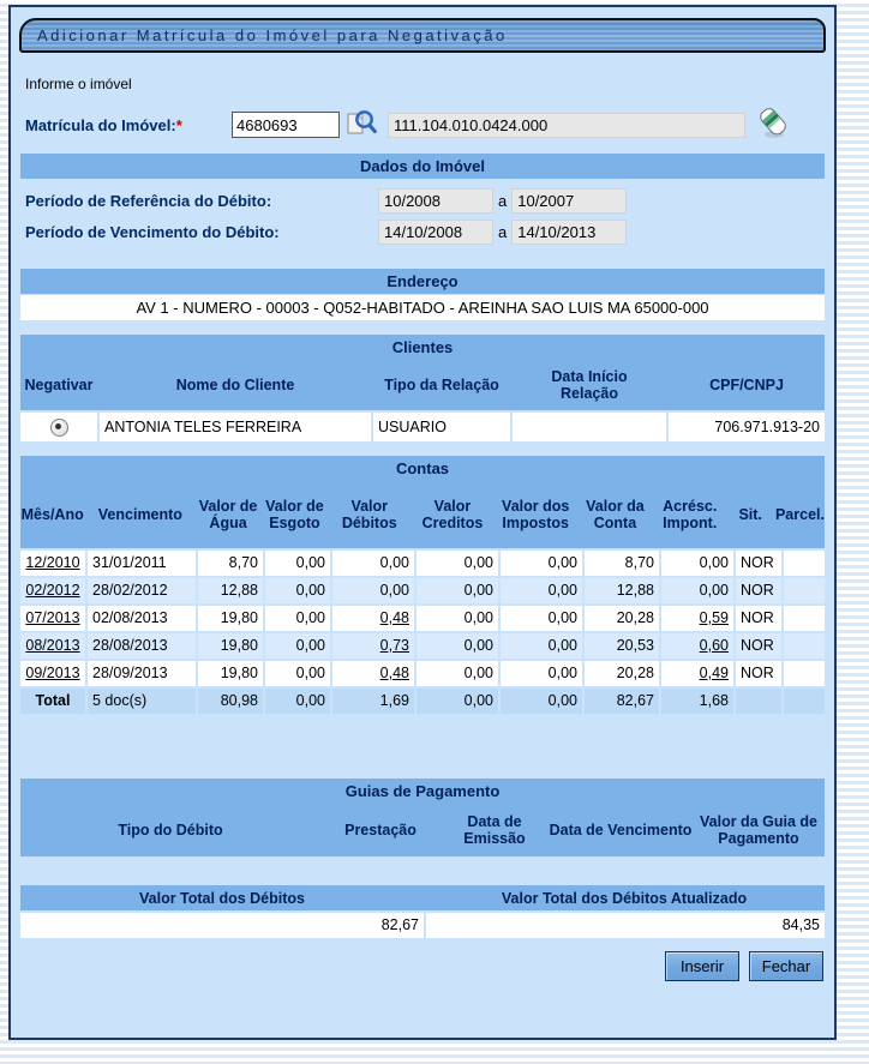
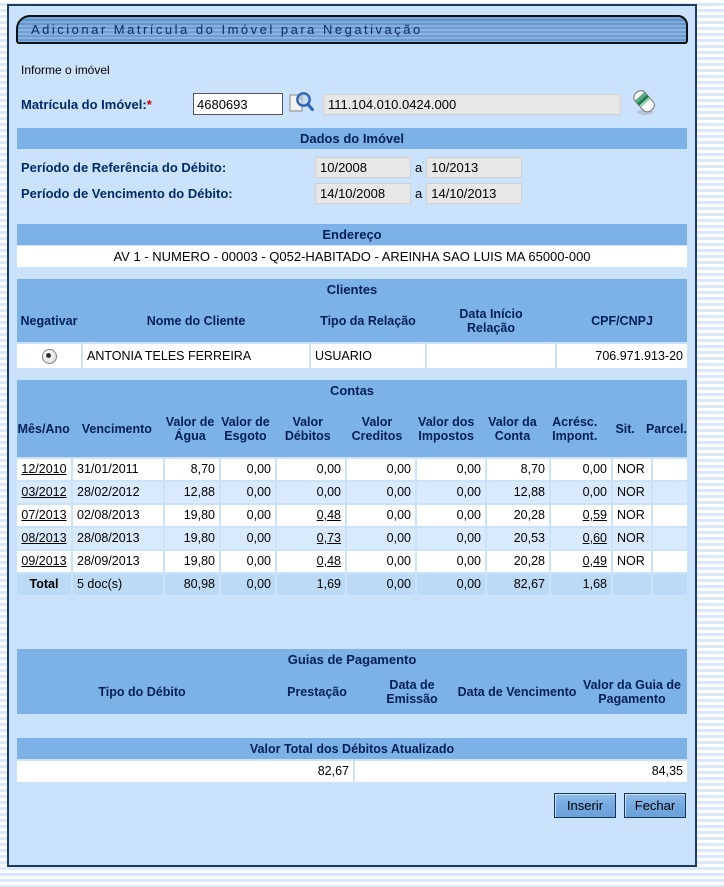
  Adicionar Matrícula do Imóvel para Negativação
  Informe o imóvel
  Matrícula do Imóvel:*
  4680693
  111.104.010.0424.000
  Dados do Imóvel
  Período de Referência do Débito:
  10/2008
  a
- 10/2007
+ 10/2013
  Período de Vencimento do Débito:
  14/10/2008
  a
  14/10/2013
  Endereço
  AV 1 - NUMERO - 00003 - Q052-HABITADO - AREINHA SAO LUIS MA 65000-000
  Clientes
  Negativar
  Nome do Cliente
  Tipo da Relação
  Data Início Relação
  CPF/CNPJ
  ANTONIA TELES FERREIRA
  USUARIO
  706.971.913-20
  Contas
  Mês/Ano
  Vencimento
  Valor de Água
  Valor de Esgoto
  Valor Débitos
  Valor Creditos
  Valor dos Impostos
  Valor da Conta
  Acrésc. Impont.
  Sit.
  Parcel.
  12/2010
  31/01/2011
  8,70
  0,00
  0,00
  0,00
  0,00
  8,70
  0,00
  NOR
- 02/2012
+ 03/2012
  28/02/2012
  12,88
  0,00
  0,00
  0,00
  0,00
  12,88
  0,00
  NOR
  07/2013
  02/08/2013
  19,80
  0,00
  0,48
  0,00
  0,00
  20,28
  0,59
  NOR
  08/2013
  28/08/2013
  19,80
  0,00
  0,73
  0,00
  0,00
  20,53
  0,60
  NOR
  09/2013
  28/09/2013
  19,80
  0,00
  0,48
  0,00
  0,00
  20,28
  0,49
  NOR
  Total
  5 doc(s)
  80,98
  0,00
  1,69
  0,00
  0,00
  82,67
  1,68
  Guias de Pagamento
  Tipo do Débito
  Prestação
  Data de Emissão
  Data de Vencimento
  Valor da Guia de Pagamento
- Valor Total dos Débitos
  Valor Total dos Débitos Atualizado
  82,67
  84,35
  Inserir
  Fechar
